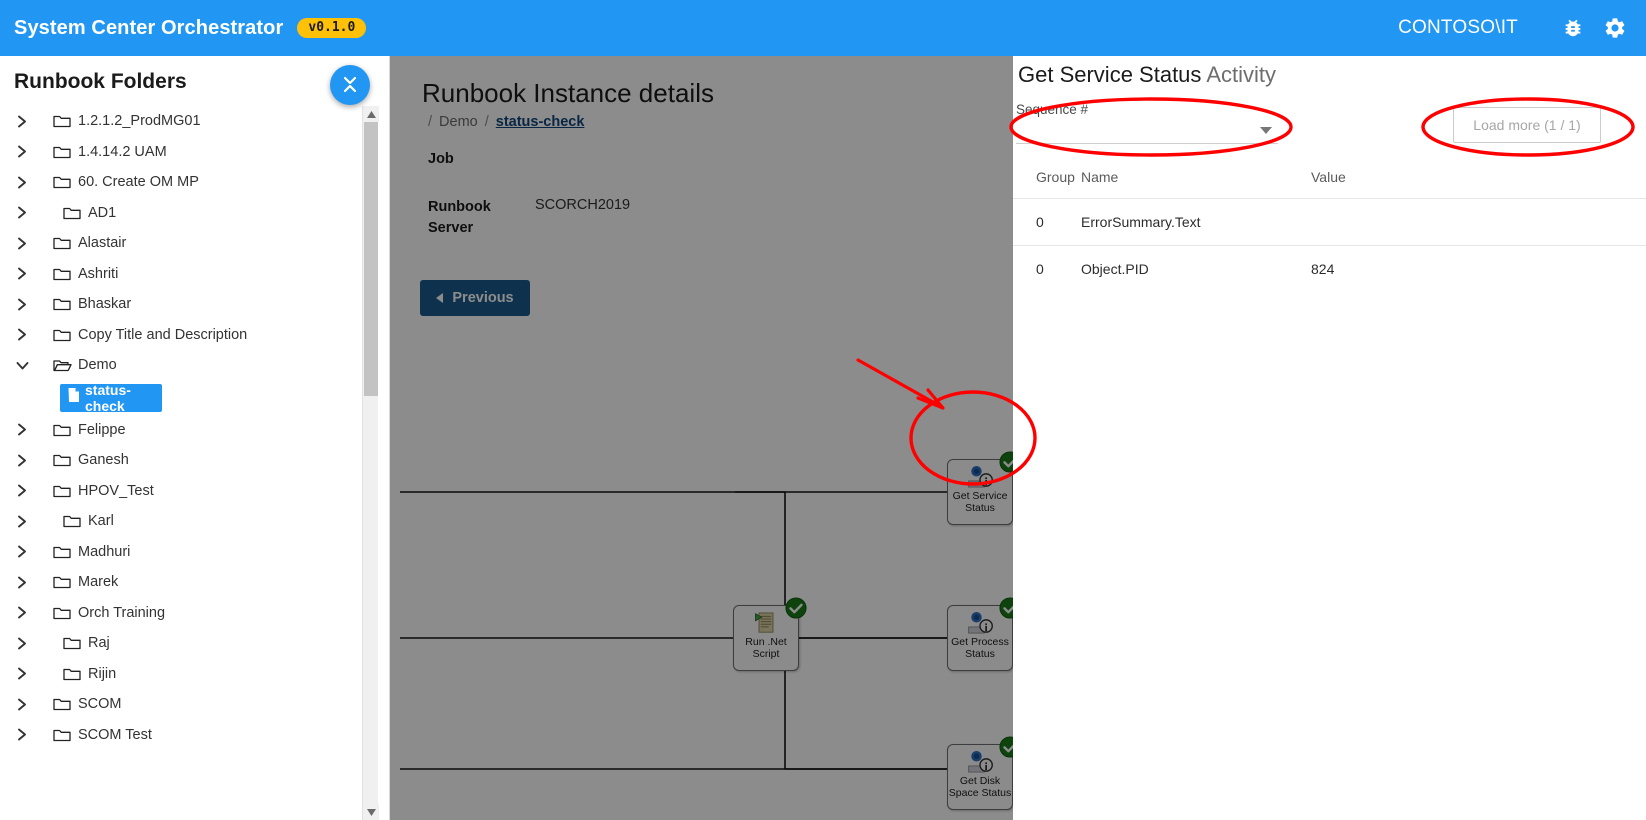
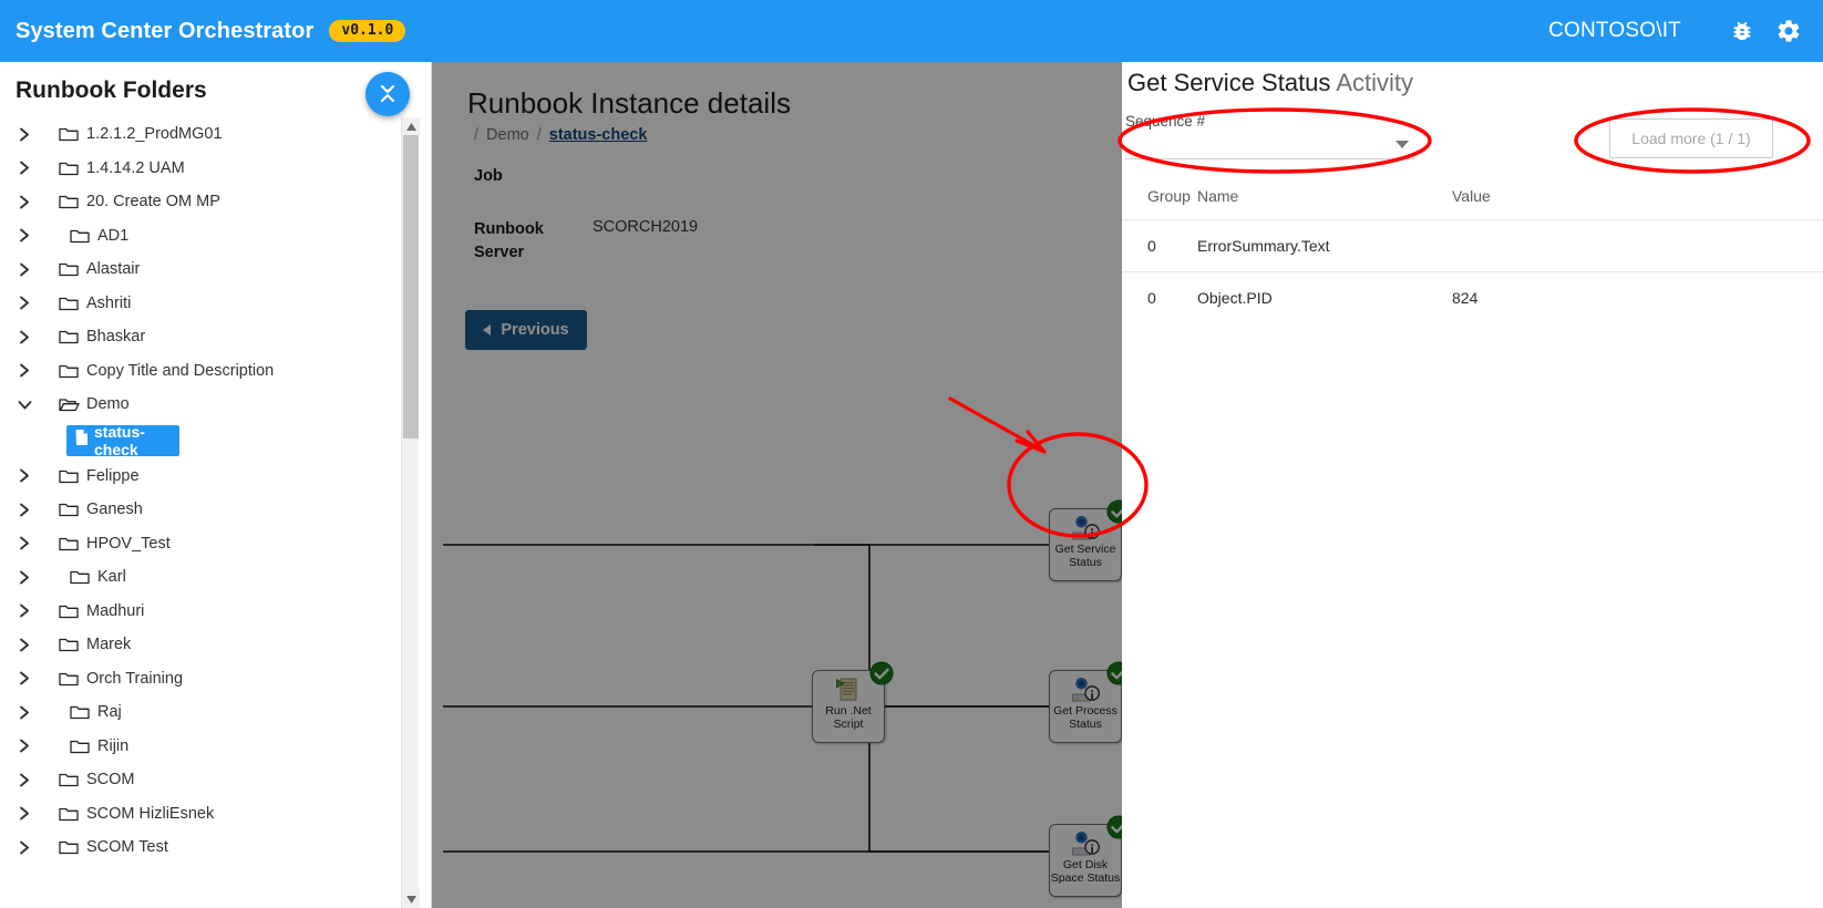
  System Center Orchestrator
  v0.1.0
  CONTOSO\IT
  Runbook Folders
  1.2.1.2_ProdMG01
  1.4.14.2 UAM
- 60. Create OM MP
+ 20. Create OM MP
  AD1
  Alastair
  Ashriti
  Bhaskar
  Copy Title and Description
  Demo
  status-check
  Felippe
  Ganesh
  HPOV_Test
  Karl
  Madhuri
  Marek
  Orch Training
  Raj
  Rijin
  SCOM
+ SCOM HizliEsnek
  SCOM Test
  Runbook Instance details
  /
  Demo
  /
  status-check
  Job
  Runbook Server
  SCORCH2019
  Previous
  Get Service Status
  Run .Net Script
  Get Process Status
  Get Disk Space Status
  Get Service Status Activity
  Seence #
  Load more (1 / 1)
  Group
  Name
  Value
  0
  ErrorSummary.Text
  0
  Object.PID
  824
